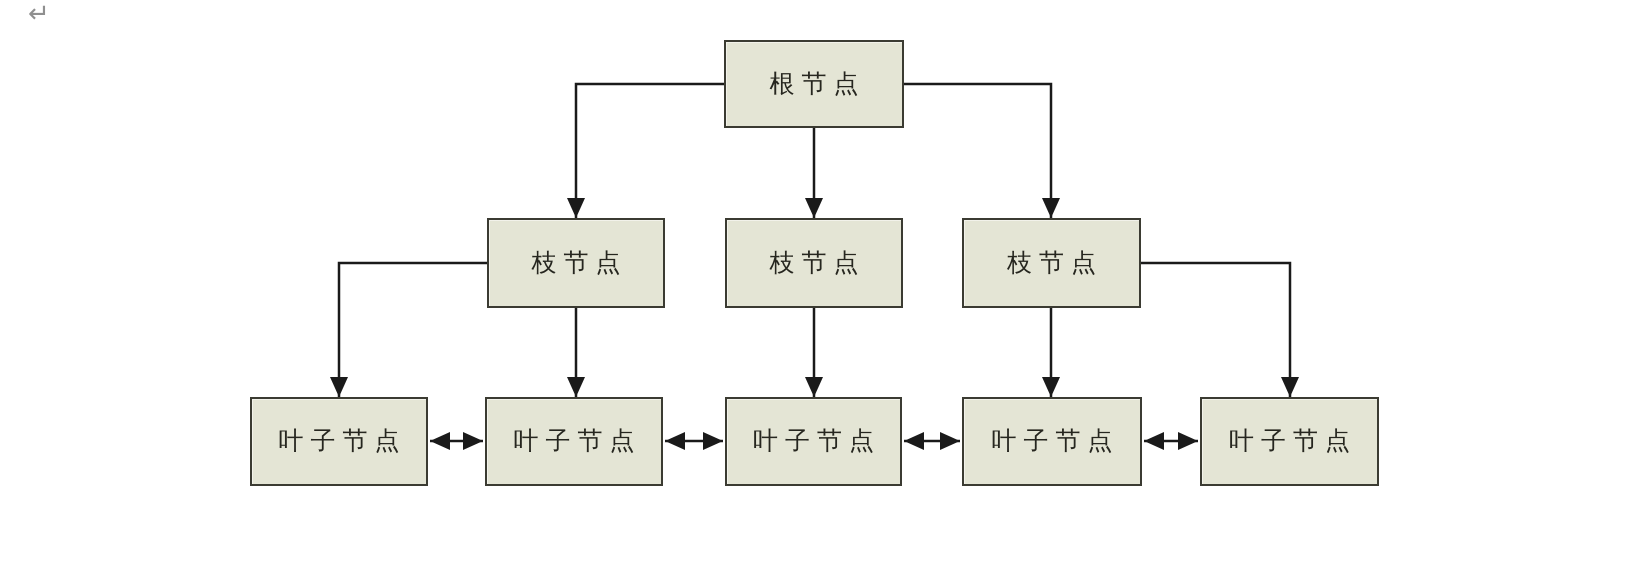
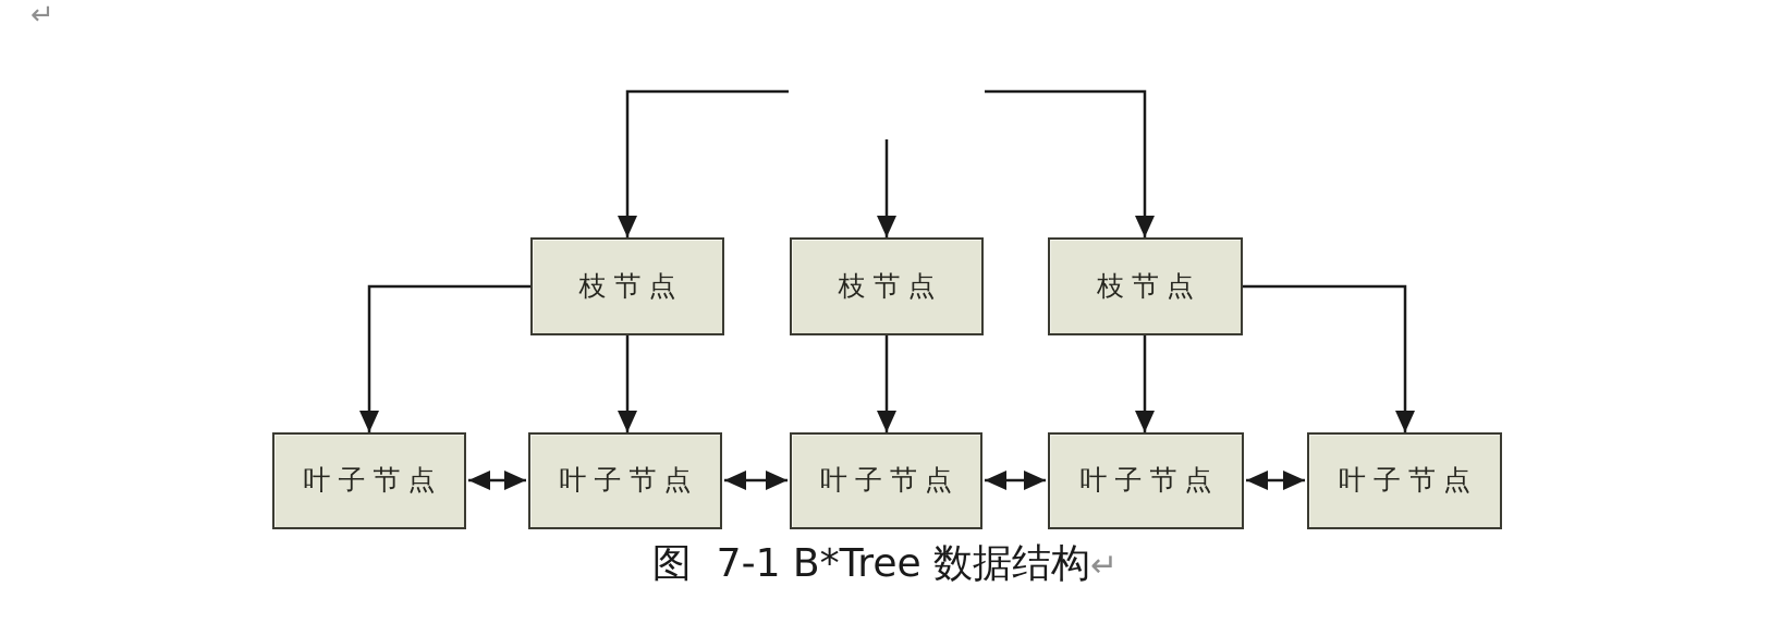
  ↵
- 根节点
  枝节点
  枝节点
  枝节点
  叶子节点
  叶子节点
  叶子节点
  叶子节点
  叶子节点
+ 图 7-1 B*Tree 数据结构↵
